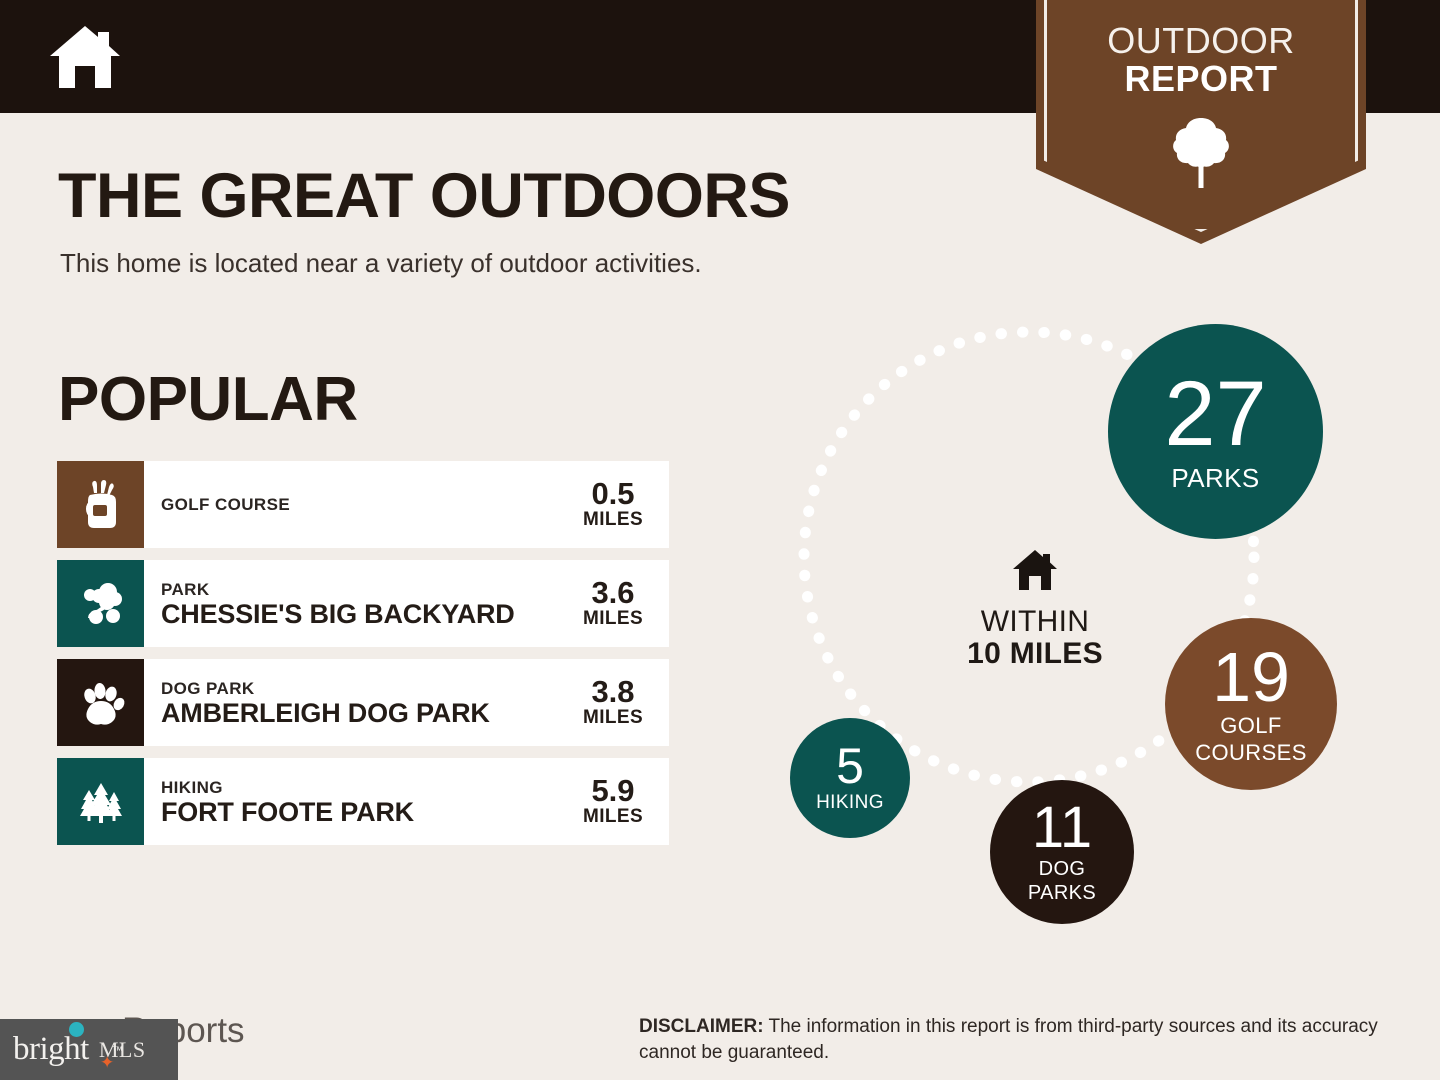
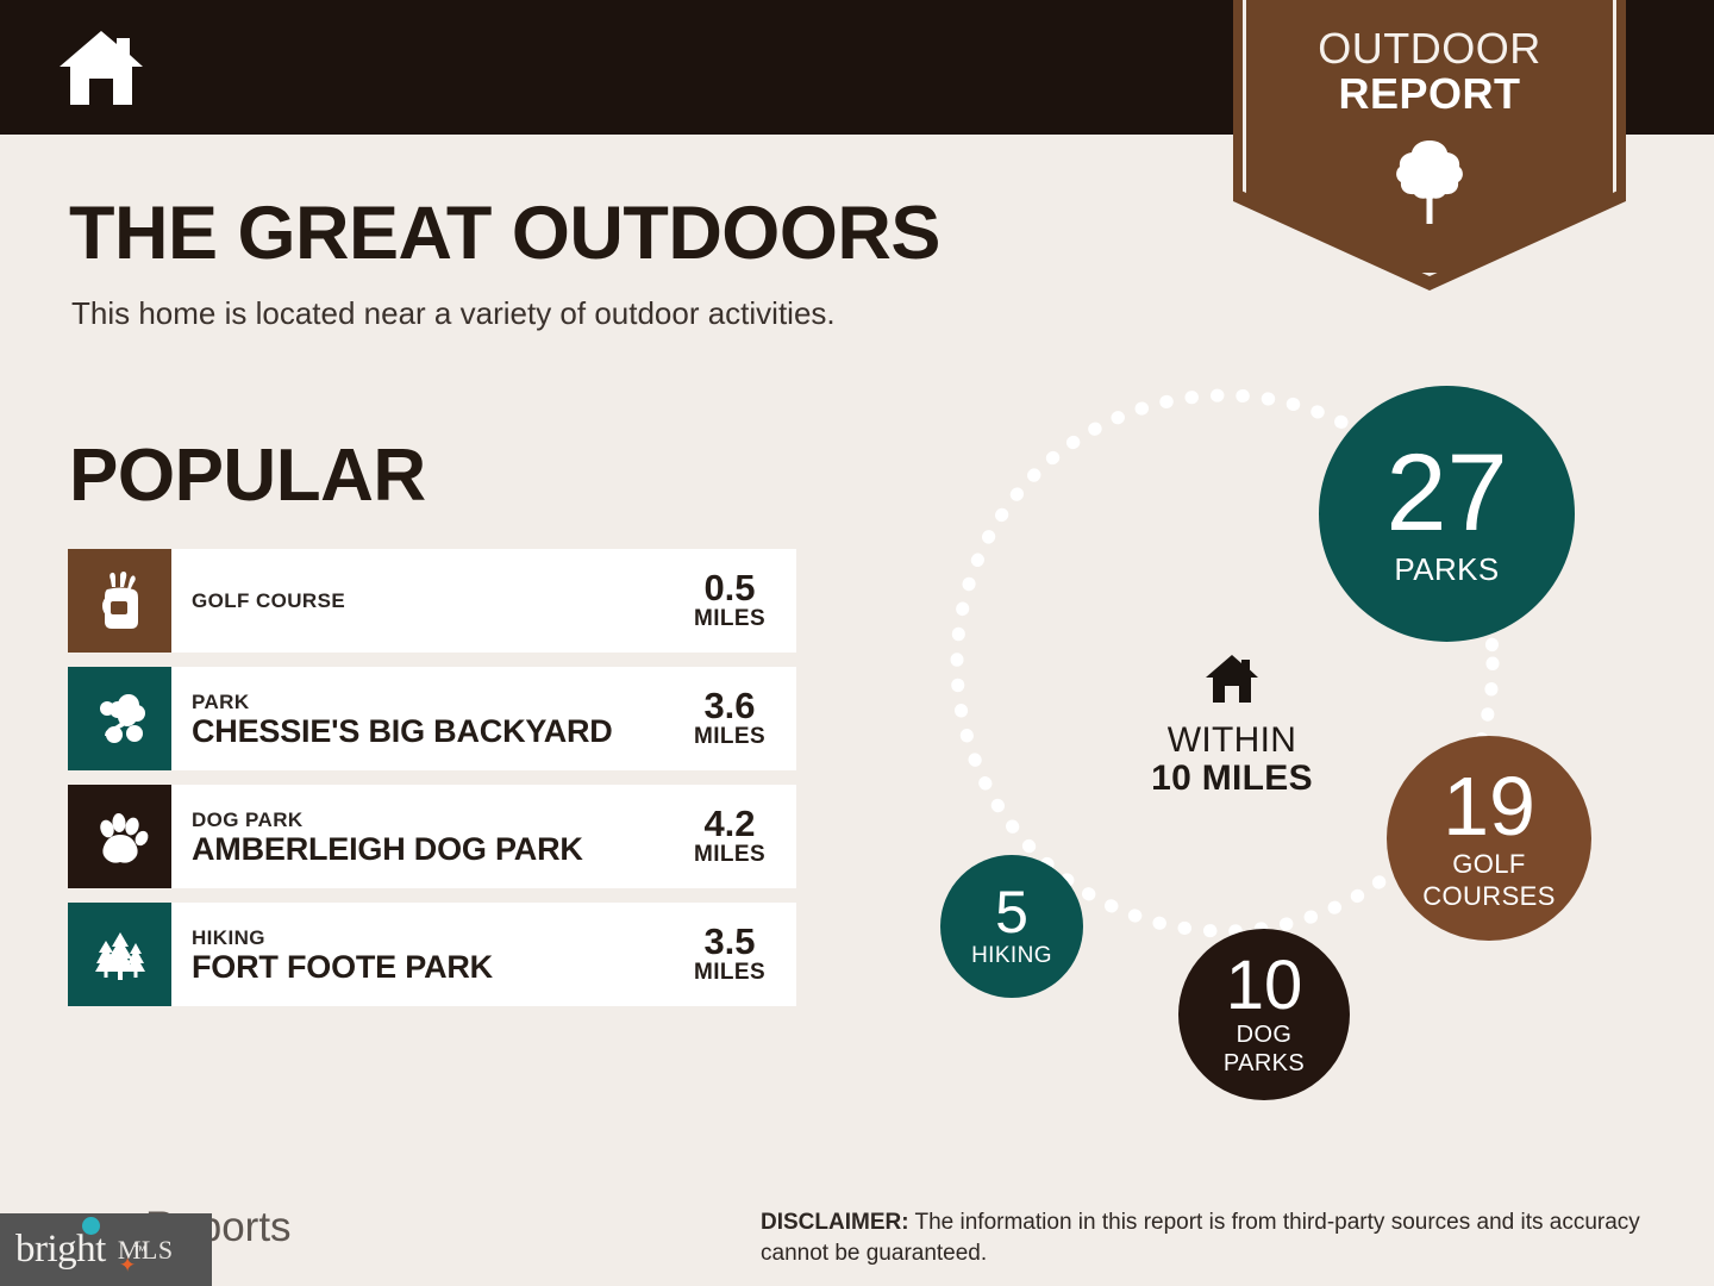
  OUTDOOR
  REPORT
  THE GREAT OUTDOORS
  This home is located near a variety of outdoor activities.
  POPULAR
  GOLF COURSE
  0.5
  MILES
  PARK
  CHESSIE'S BIG BACKYARD
  3.6
  MILES
  DOG PARK
  AMBERLEIGH DOG PARK
- 3.8
+ 4.2
  MILES
  HIKING
  FORT FOOTE PARK
- 5.9
+ 3.5
  MILES
  27
  PARKS
  19
  GOLF
  COURSES
- 11
+ 10
  DOG
  PARKS
  5
  HIKING
  WITHIN
  10 MILES
  bright
  ✦
  ™
  MLS
  DISCLAIMER: The information in this report is from third-party sources and its accuracy cannot be guaranteed.
